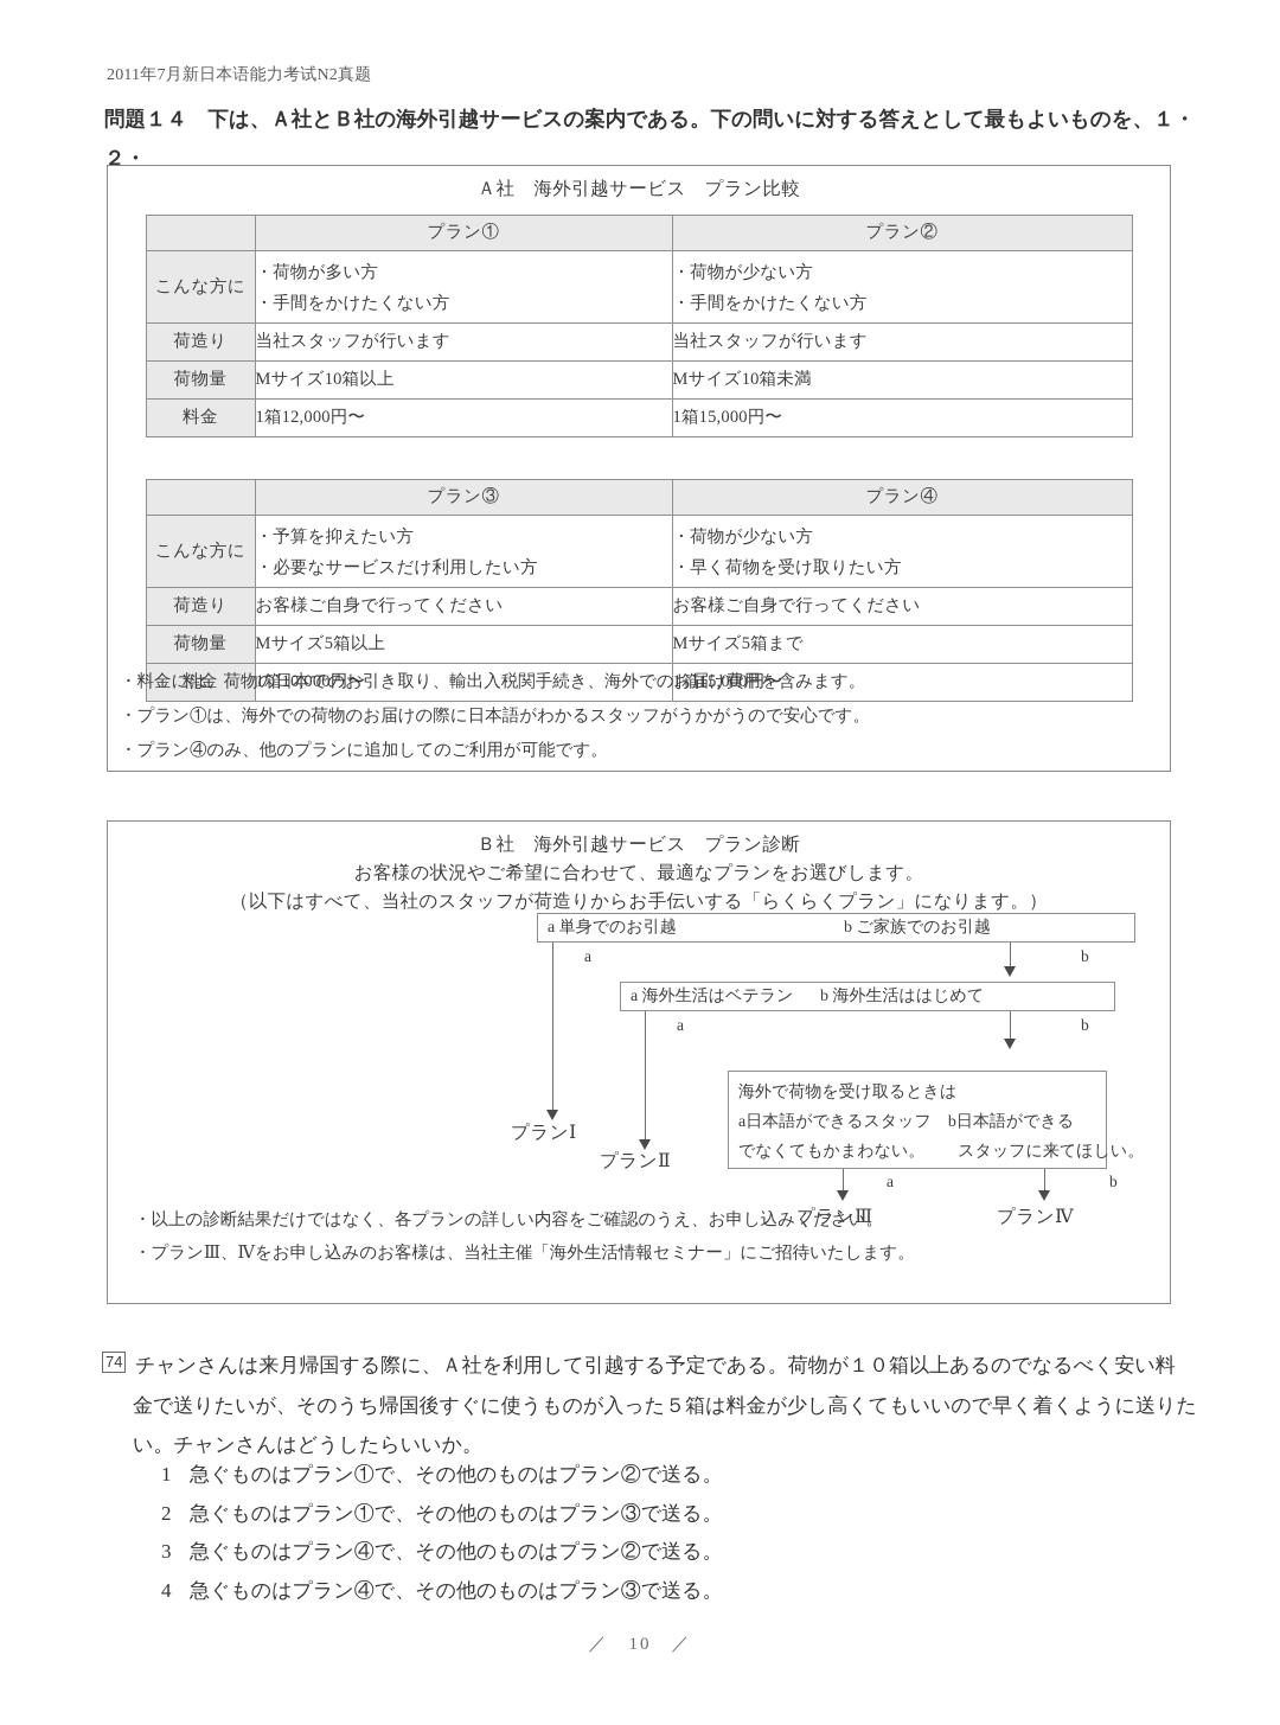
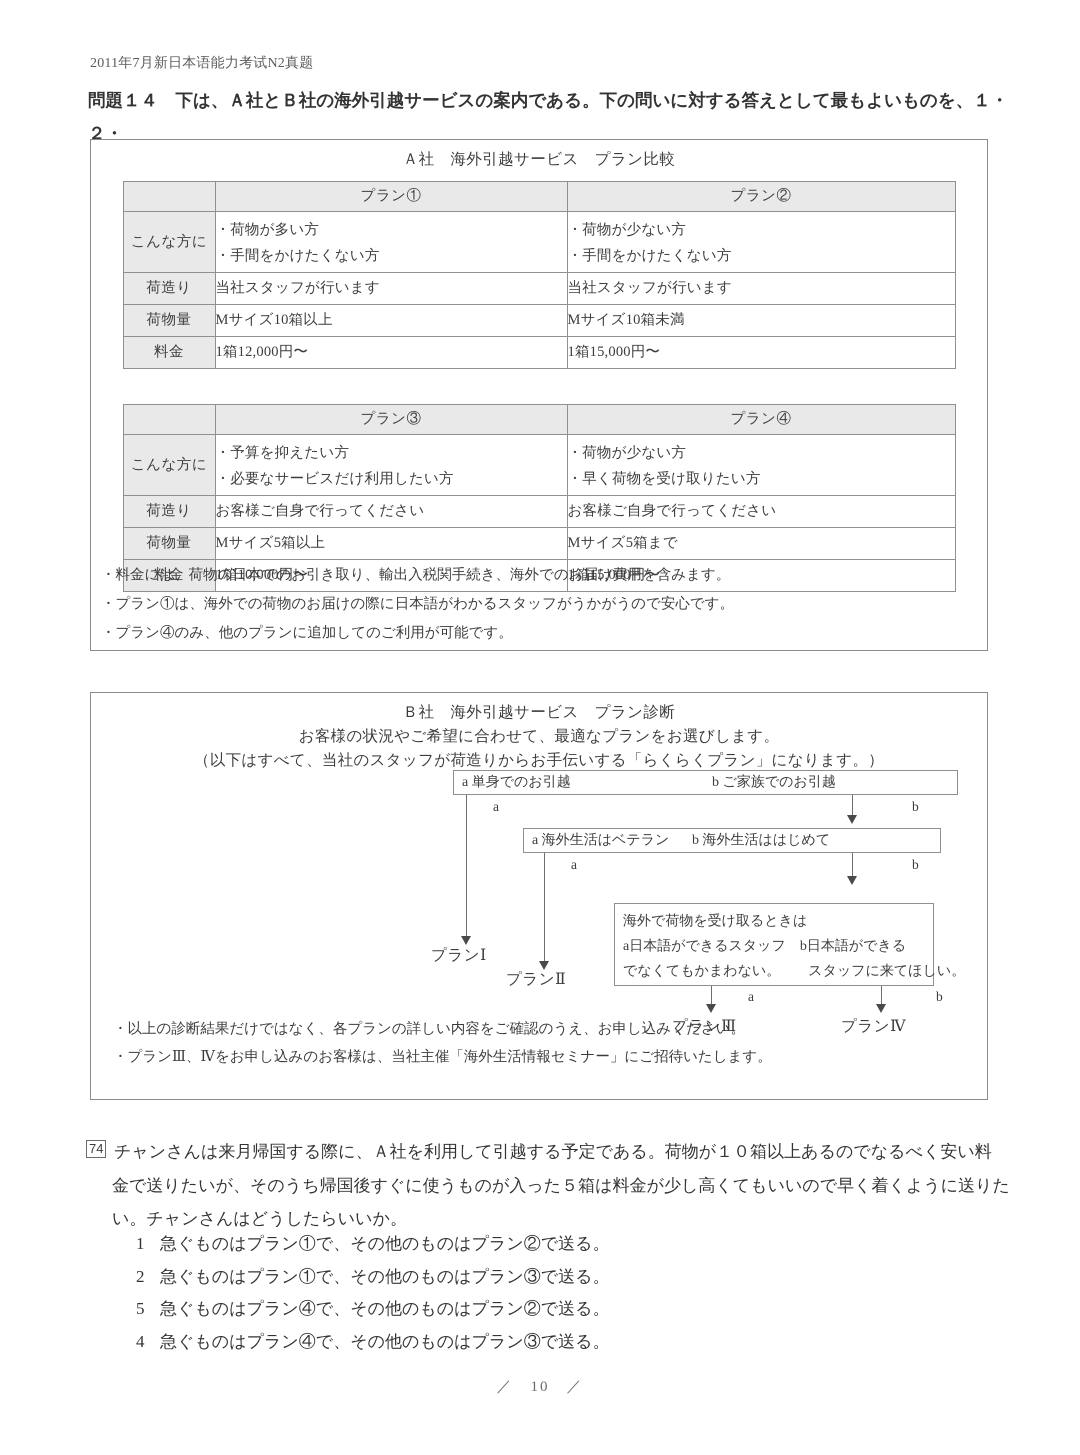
  2011年7月新日本语能力考试N2真题
  問題１４ 下は、Ａ社とＢ社の海外引越サービスの案内である。下の問いに対する答えとして最もよいものを、１・２・
  Ａ社 海外引越サービス プラン比較
  	プラン①	プラン②
  こんな方に	・荷物が多い方 ・手間をかけたくない方	・荷物が少ない方 ・手間をかけたくない方
  荷造り	当社スタッフが行います	当社スタッフが行います
  荷物量	Mサイズ10箱以上	Mサイズ10箱未満
  料金	1箱12,000円〜	1箱15,000円〜
  	プラン③	プラン④
  こんな方に	・予算を抑えたい方 ・必要なサービスだけ利用したい方	・荷物が少ない方 ・早く荷物を受け取りたい方
  荷造り	お客様ご自身で行ってください	お客様ご自身で行ってください
  荷物量	Mサイズ5箱以上	Mサイズ5箱まで
  料金	1箱10,000円〜	1箱15,000円〜
  ・料金には、荷物の日本でのお引き取り、輸出入税関手続き、海外でのお届け費用を含みます。
  ・プラン①は、海外での荷物のお届けの際に日本語がわかるスタッフがうかがうので安心です。
  ・プラン④のみ、他のプランに追加してのご利用が可能です。
  Ｂ社 海外引越サービス プラン診断
  お客様の状況やご希望に合わせて、最適なプランをお選びします。
  （以下はすべて、当社のスタッフが荷造りからお手伝いする「らくらくプラン」になります。）
  a 単身でのお引越
  b ご家族でのお引越
  a
  b
  a 海外生活はベテラン
  b 海外生活ははじめて
  a
  b
  海外で荷物を受け取るときは
  a日本語ができるスタッフ b日本語ができる
  でなくてもかまわない。 スタッフに来てほしい。
  a
  b
  プランⅠ
  プランⅡ
  プランⅢ
  プランⅣ
  ・以上の診断結果だけではなく、各プランの詳しい内容をご確認のうえ、お申し込みください。
  ・プランⅢ、Ⅳをお申し込みのお客様は、当社主催「海外生活情報セミナー」にご招待いたします。
  74
  チャンさんは来月帰国する際に、Ａ社を利用して引越する予定である。荷物が１０箱以上あるのでなるべく安い料
  金で送りたいが、そのうち帰国後すぐに使うものが入った５箱は料金が少し高くてもいいので早く着くように送りた
  い。チャンさんはどうしたらいいか。
  1 急ぐものはプラン①で、その他のものはプラン②で送る。
  2 急ぐものはプラン①で、その他のものはプラン③で送る。
- 3 急ぐものはプラン④で、その他のものはプラン②で送る。
+ 5 急ぐものはプラン④で、その他のものはプラン②で送る。
  4 急ぐものはプラン④で、その他のものはプラン③で送る。
  ／ 10 ／
